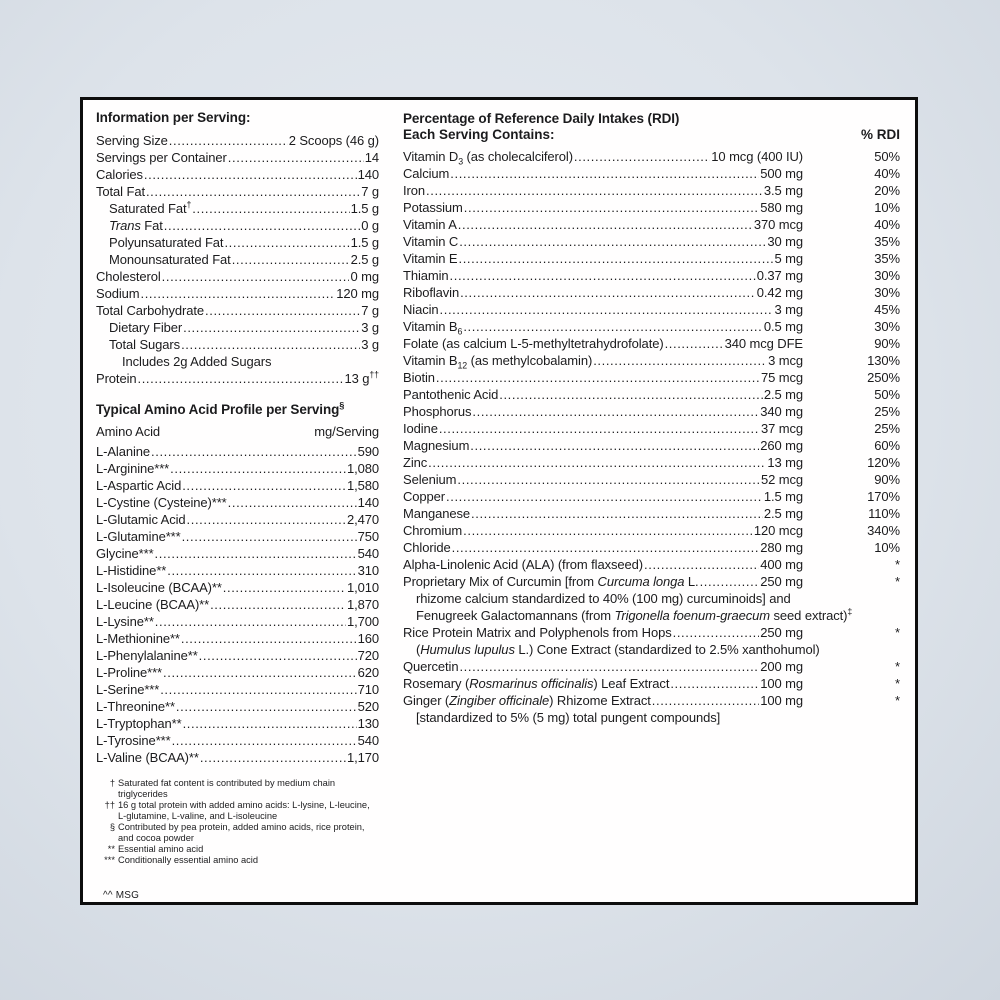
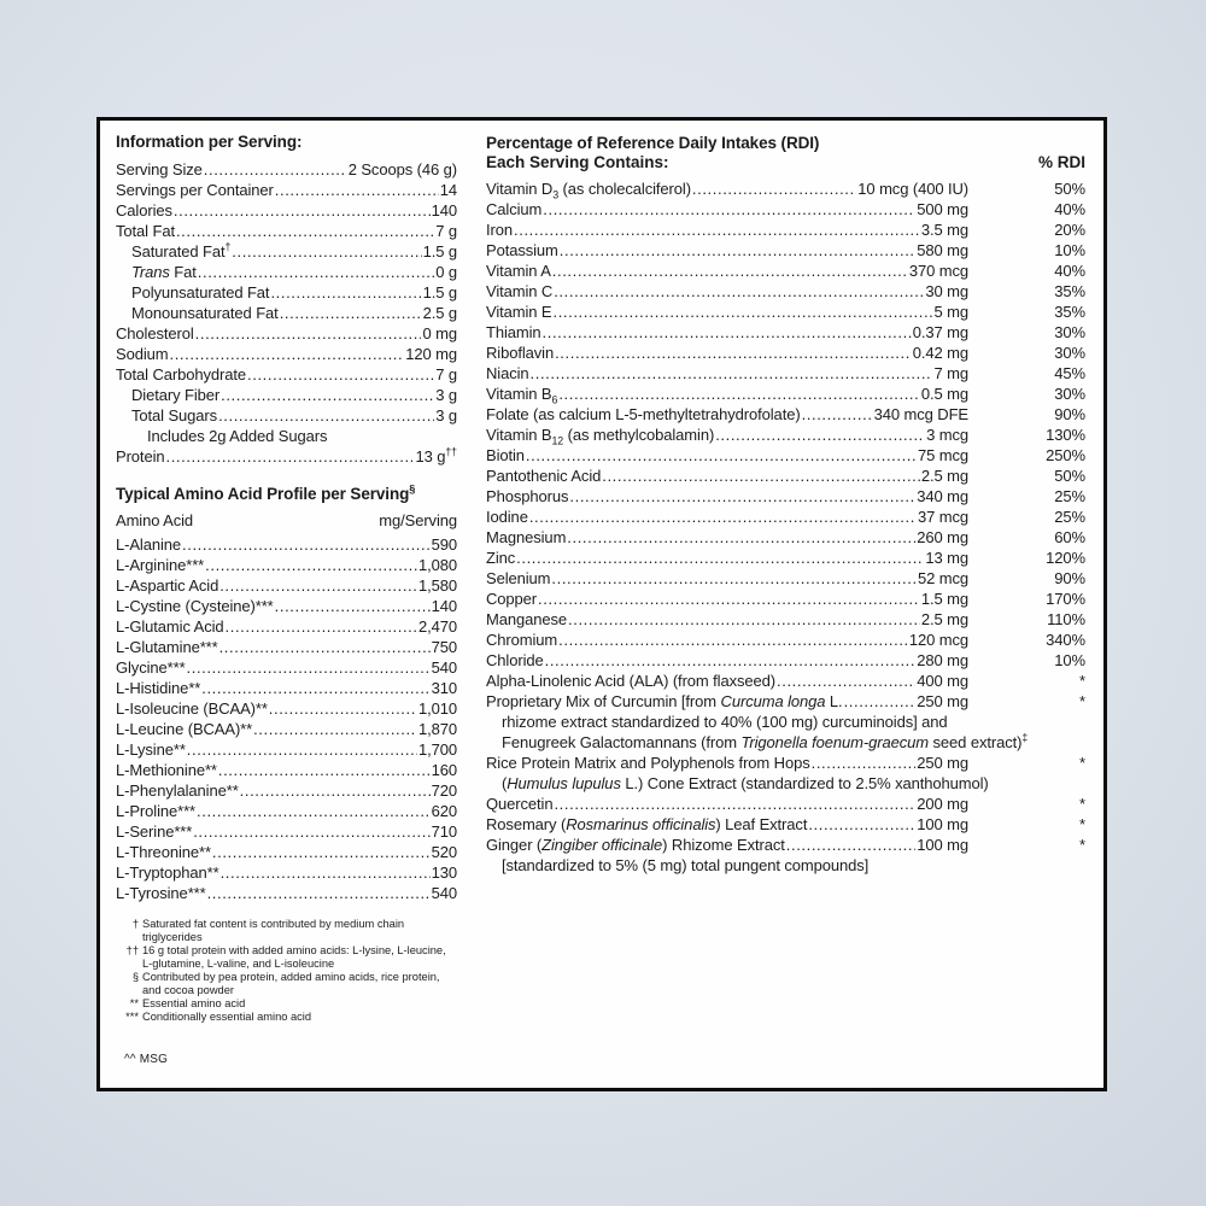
  Information per Serving:
  Serving Size
  2 Scoops (46 g)
  Servings per Container
  14
  Calories
  140
  Total Fat
  7 g
  Saturated Fat†
  1.5 g
  Trans Fat
  0 g
  Polyunsaturated Fat
  1.5 g
  Monounsaturated Fat
  2.5 g
  Cholesterol
  0 mg
  Sodium
  120 mg
  Total Carbohydrate
  7 g
  Dietary Fiber
  3 g
  Total Sugars
  3 g
  Includes 2g Added Sugars
  Protein
  13 g††
  Typical Amino Acid Profile per Serving§
  Amino Acid
  mg/Serving
  L-Alanine
  590
  L-Arginine***
  1,080
  L-Aspartic Acid
  1,580
  L-Cystine (Cysteine)***
  140
  L-Glutamic Acid
  2,470
  L-Glutamine***
  750
  Glycine***
  540
  L-Histidine**
  310
  L-Isoleucine (BCAA)**
  1,010
  L-Leucine (BCAA)**
  1,870
  L-Lysine**
  1,700
  L-Methionine**
  160
  L-Phenylalanine**
  720
  L-Proline***
  620
  L-Serine***
  710
  L-Threonine**
  520
  L-Tryptophan**
  130
  L-Tyrosine***
  540
- L-Valine (BCAA)**
- 1,170
  †
  Saturated fat content is contributed by medium chain triglycerides
  ††
  16 g total protein with added amino acids: L-lysine, L-leucine, L-glutamine, L-valine, and L-isoleucine
  §
  Contributed by pea protein, added amino acids, rice protein, and cocoa powder
  **
  Essential amino acid
  ***
  Conditionally essential amino acid
  ^^ MSG
  Percentage of Reference Daily Intakes (RDI)
  Each Serving Contains:
  % RDI
  Vitamin D3 (as cholecalciferol)
  10 mcg (400 IU)
  50%
  Calcium
  500 mg
  40%
  Iron
  3.5 mg
  20%
  Potassium
  580 mg
  10%
  Vitamin A
  370 mcg
  40%
  Vitamin C
  30 mg
  35%
  Vitamin E
  5 mg
  35%
  Thiamin
  0.37 mg
  30%
  Riboflavin
  0.42 mg
  30%
  Niacin
- 3 mg
+ 7 mg
  45%
  Vitamin B6
  0.5 mg
  30%
  Folate (as calcium L-5-methyltetrahydrofolate)
  340 mcg DFE
  90%
  Vitamin B12 (as methylcobalamin)
  3 mcg
  130%
  Biotin
  75 mcg
  250%
  Pantothenic Acid
  2.5 mg
  50%
  Phosphorus
  340 mg
  25%
  Iodine
  37 mcg
  25%
  Magnesium
  260 mg
  60%
  Zinc
  13 mg
  120%
  Selenium
  52 mcg
  90%
  Copper
  1.5 mg
  170%
  Manganese
  2.5 mg
  110%
  Chromium
  120 mcg
  340%
  Chloride
  280 mg
  10%
  Alpha-Linolenic Acid (ALA) (from flaxseed)
  400 mg
  *
  Proprietary Mix of Curcumin [from Curcuma longa L.
  250 mg
  *
- rhizome calcium standardized to 40% (100 mg) curcuminoids] and
+ rhizome extract standardized to 40% (100 mg) curcuminoids] and
  Fenugreek Galactomannans (from Trigonella foenum-graecum seed extract)‡
  Rice Protein Matrix and Polyphenols from Hops
  250 mg
  *
  (Humulus lupulus L.) Cone Extract (standardized to 2.5% xanthohumol)
  Quercetin
  200 mg
  *
  Rosemary (Rosmarinus officinalis) Leaf Extract
  100 mg
  *
  Ginger (Zingiber officinale) Rhizome Extract
  100 mg
  *
  [standardized to 5% (5 mg) total pungent compounds]
